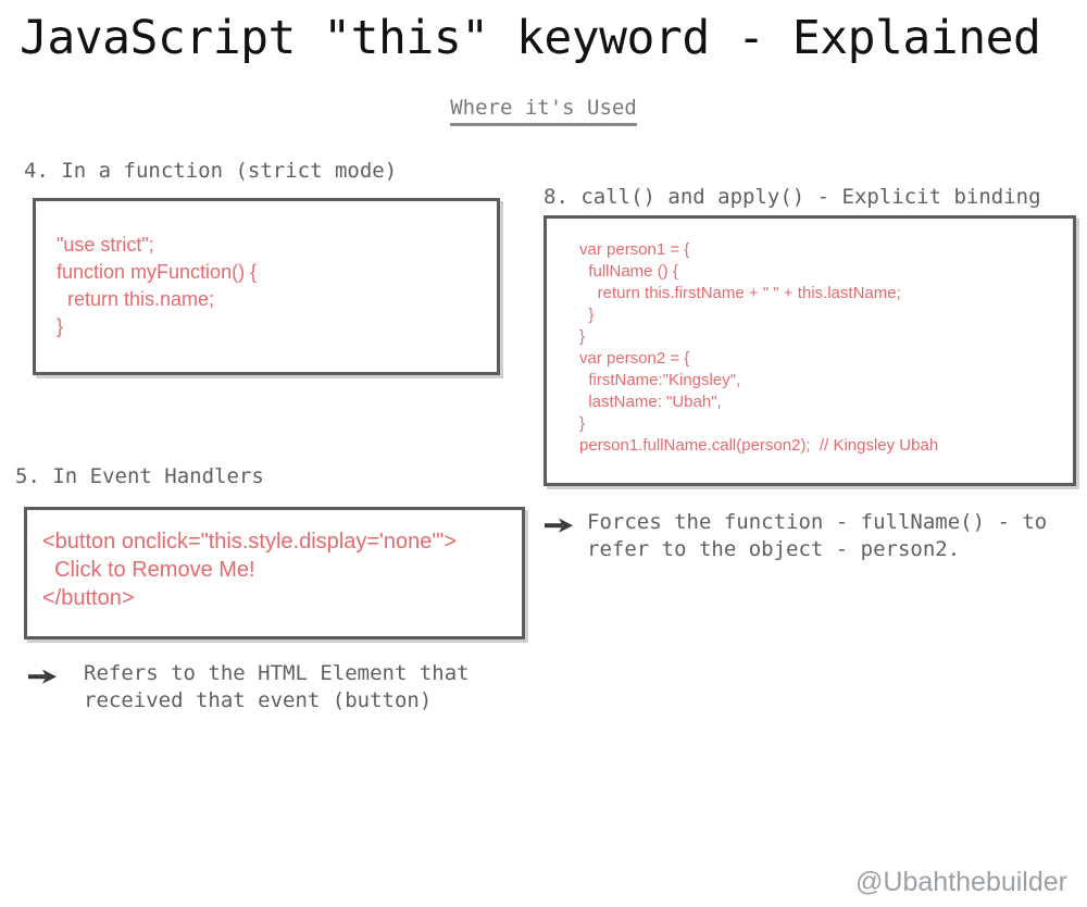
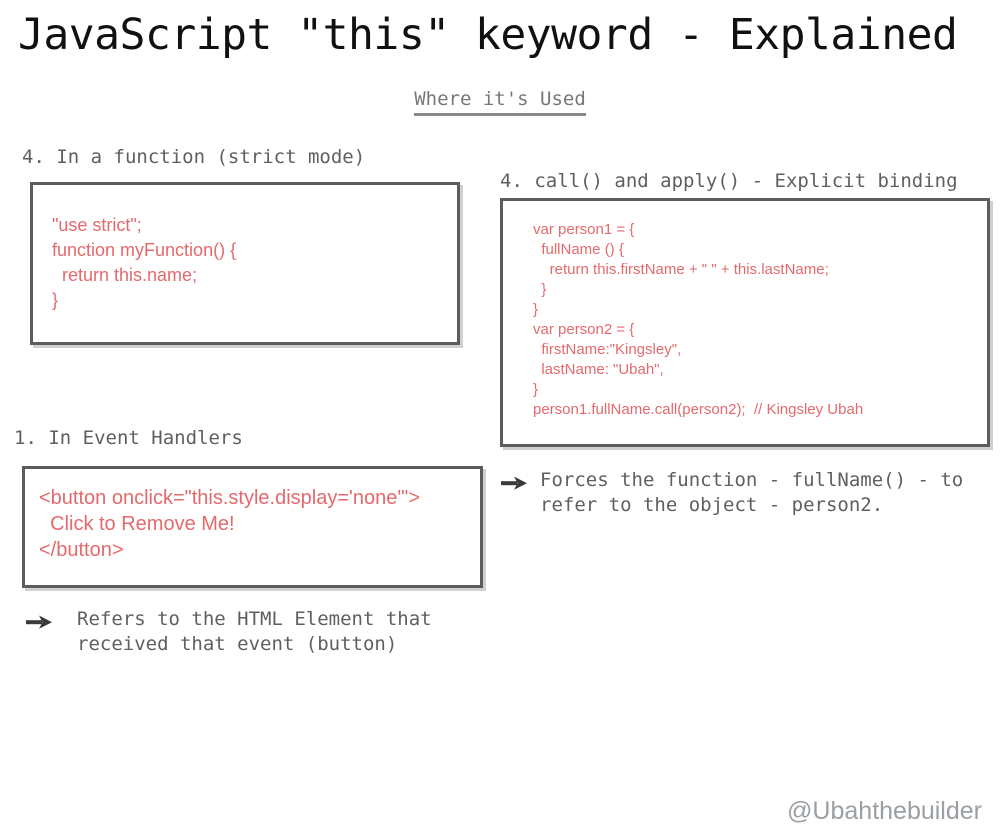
  JavaScript "this" keyword - Explained
  Where it's Used
  4. In a function (strict mode)
  "use strict";
  function myFunction() {
  return this.name;
  }
- 5. In Event Handlers
+ 1. In Event Handlers
  <button onclick="this.style.display='none'">
  Click to Remove Me!
  </button>
  Refers to the HTML Element that
  received that event (button)
- 8. call() and apply() - Explicit binding
+ 4. call() and apply() - Explicit binding
  var person1 = {
  fullName () {
  return this.firstName + " " + this.lastName;
  }
  }
  var person2 = {
  firstName:"Kingsley",
  lastName: "Ubah",
  }
  person1.fullName.call(person2); // Kingsley Ubah
  Forces the function - fullName() - to
  refer to the object - person2.
  @Ubahthebuilder
